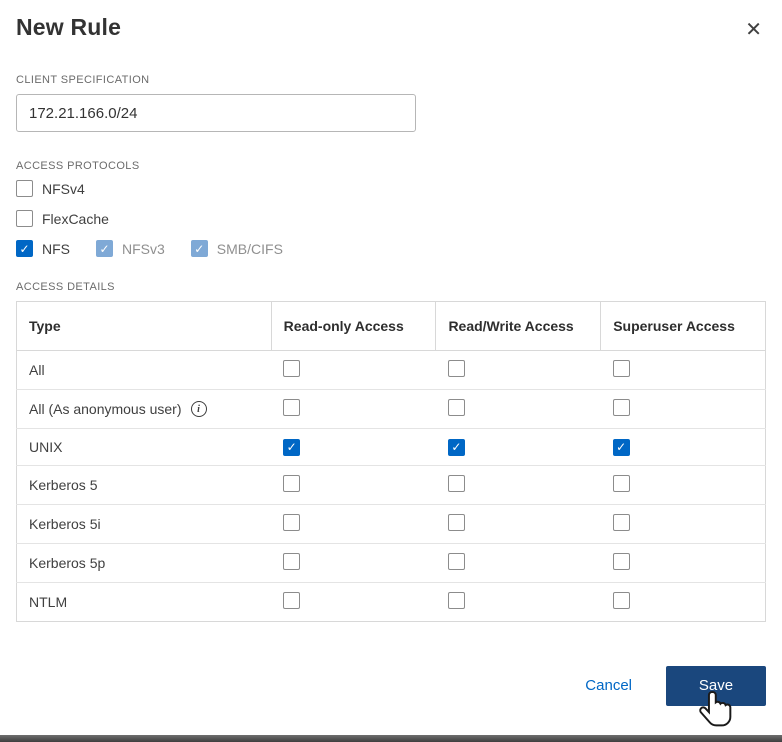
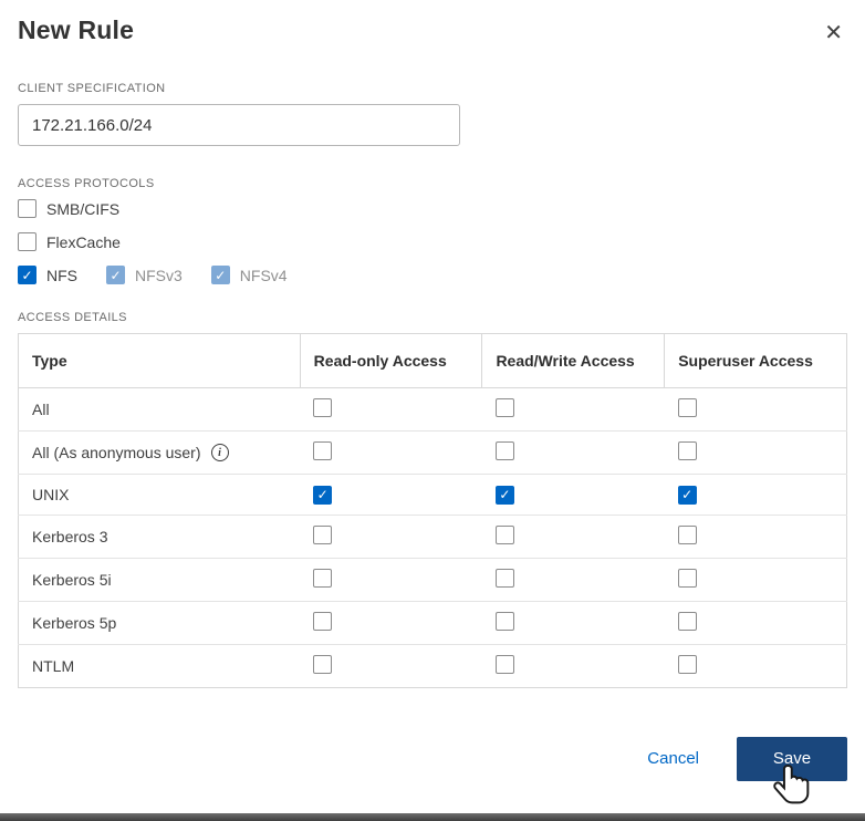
  New Rule
  ✕
  CLIENT SPECIFICATION
  172.21.166.0/24
  ACCESS PROTOCOLS
- NFSv4
+ SMB/CIFS
  FlexCache
  NFS
  NFSv3
- SMB/CIFS
+ NFSv4
  ACCESS DETAILS
  Type	Read-only Access	Read/Write Access	Superuser Access
  All
  All (As anonymous user) i
  UNIX
- Kerberos 5
+ Kerberos 3
  Kerberos 5i
  Kerberos 5p
  NTLM
  Cancel
  Save
